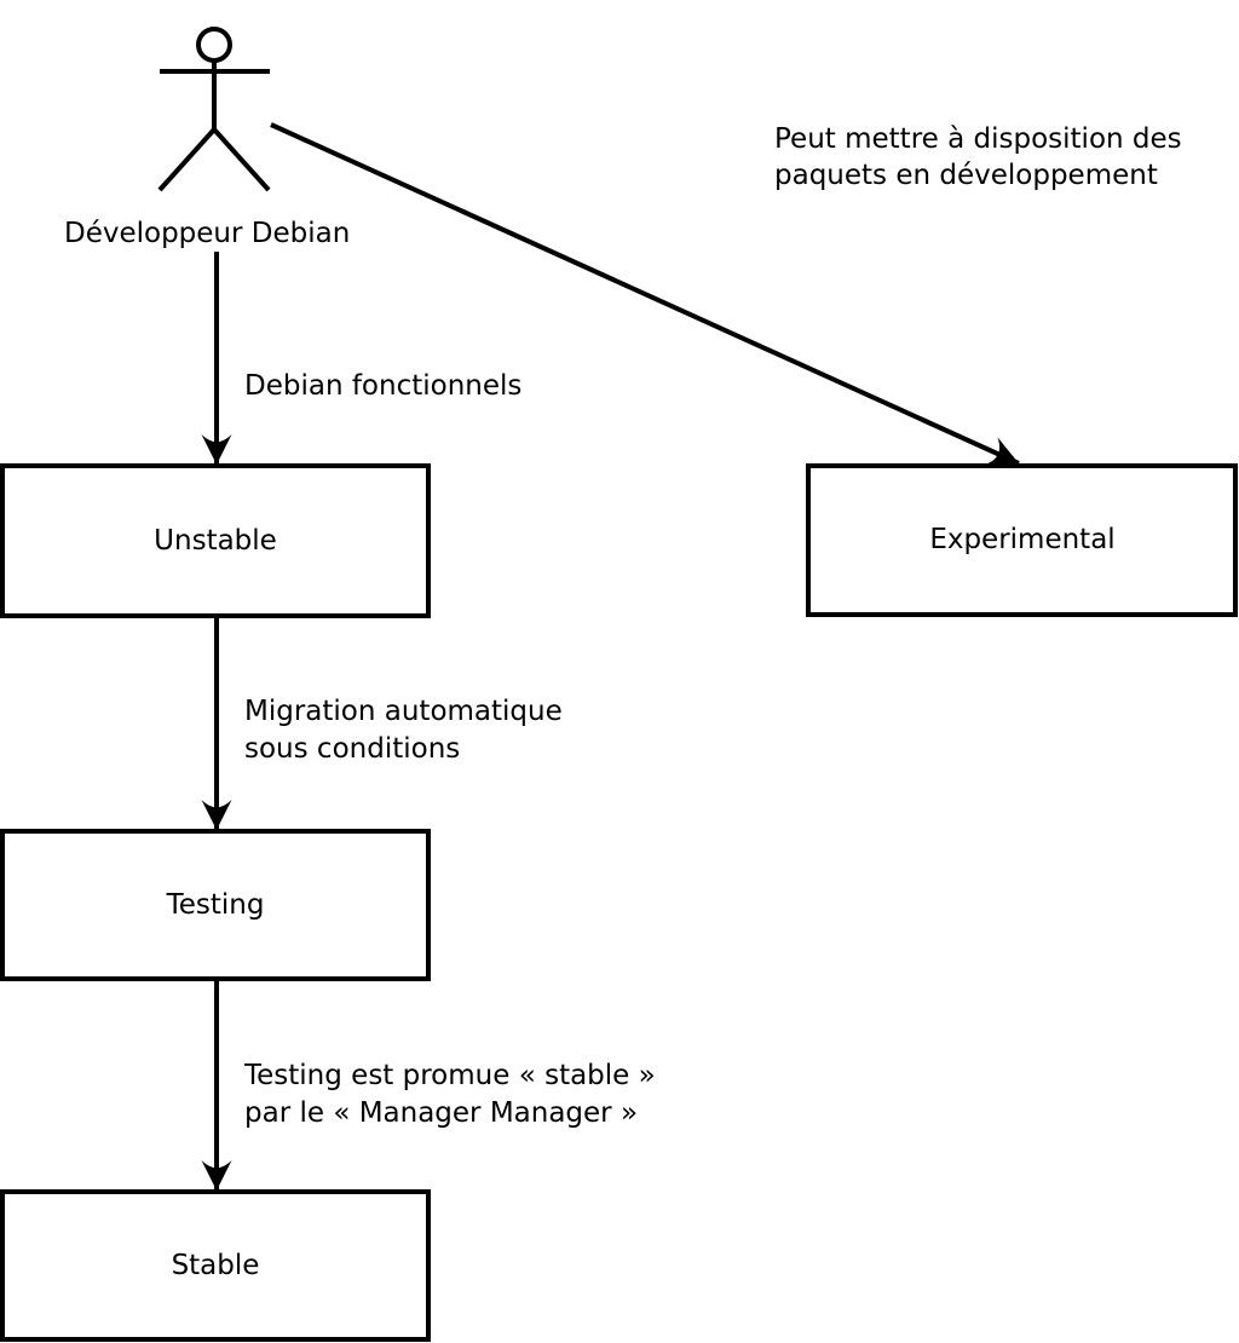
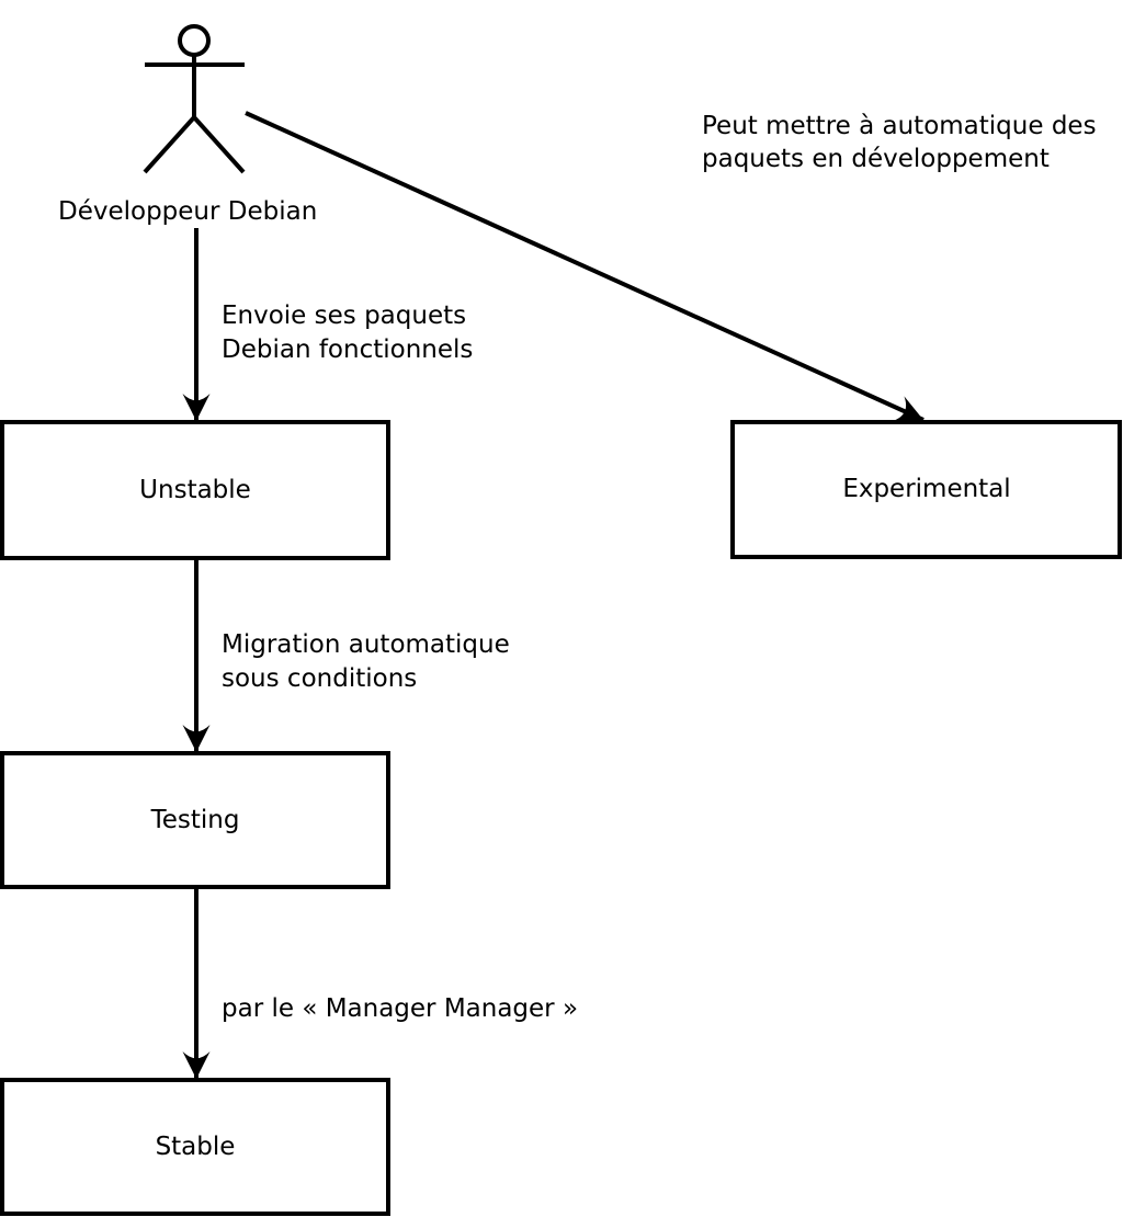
  Développeur Debian
+ Envoie ses paquets
  Debian fonctionnels
- Peut mettre à disposition des
+ Peut mettre à automatique des
  paquets en développement
  Unstable
  Experimental
  Migration automatique
  sous conditions
  Testing
- Testing est promue « stable »
  par le « Manager Manager »
  Stable
